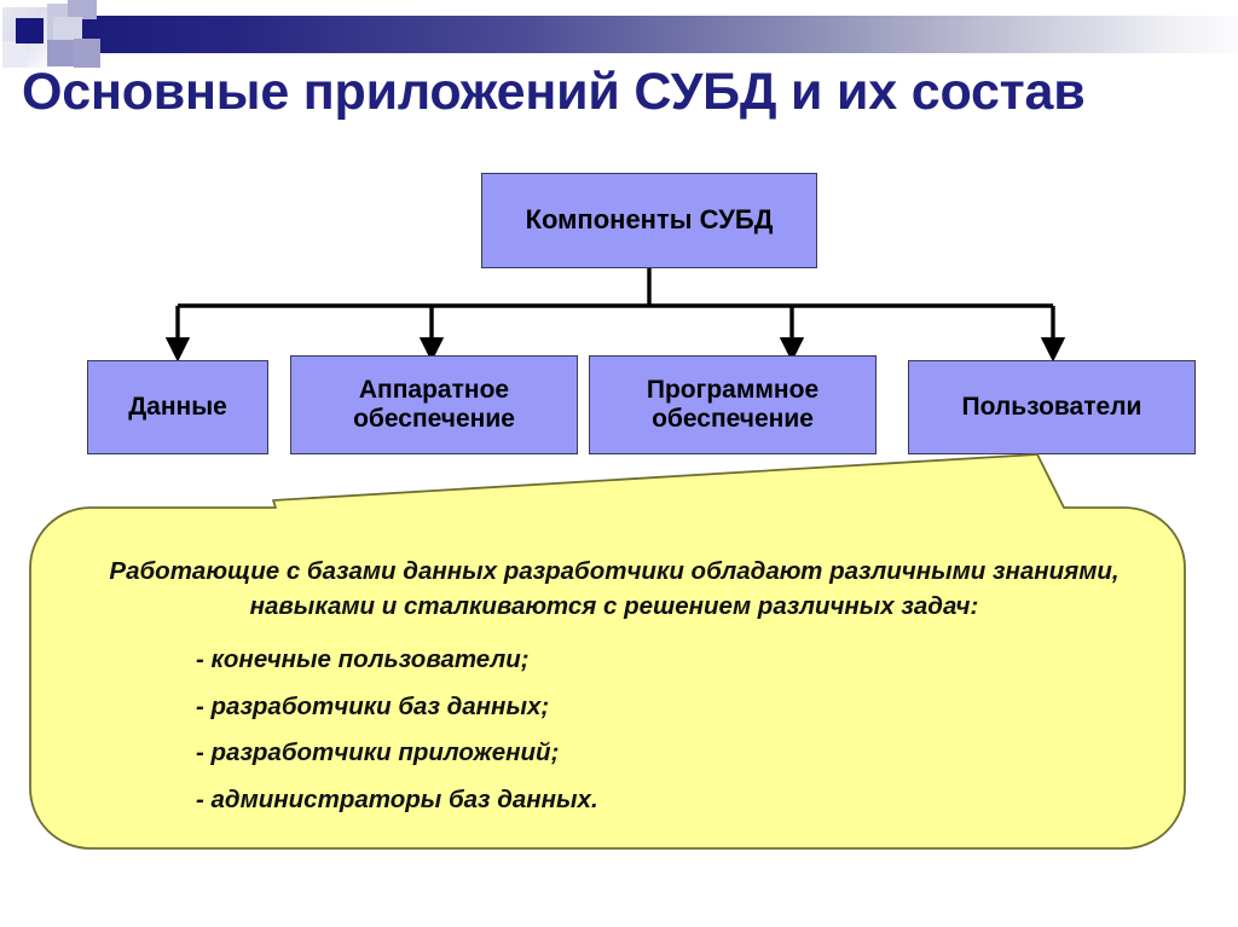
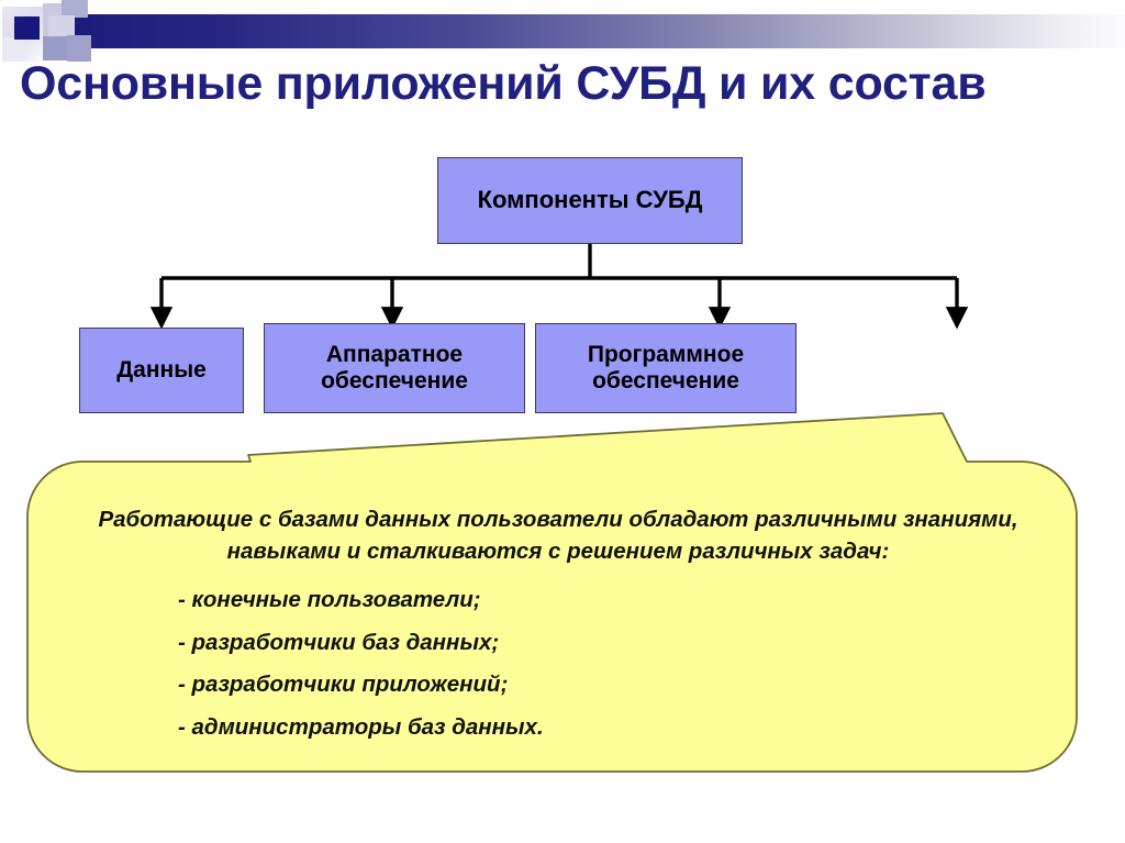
  Основные приложений СУБД и их состав
  Компоненты СУБД
  Данные
  Аппаратное обеспечение
  Программное обеспечение
- Пользователи
- Работающие с базами данных разработчики обладают различными знаниями, навыками и сталкиваются с решением различных задач:
+ Работающие с базами данных пользователи обладают различными знаниями, навыками и сталкиваются с решением различных задач:
  - конечные пользователи;
  - разработчики баз данных;
  - разработчики приложений;
  - администраторы баз данных.
